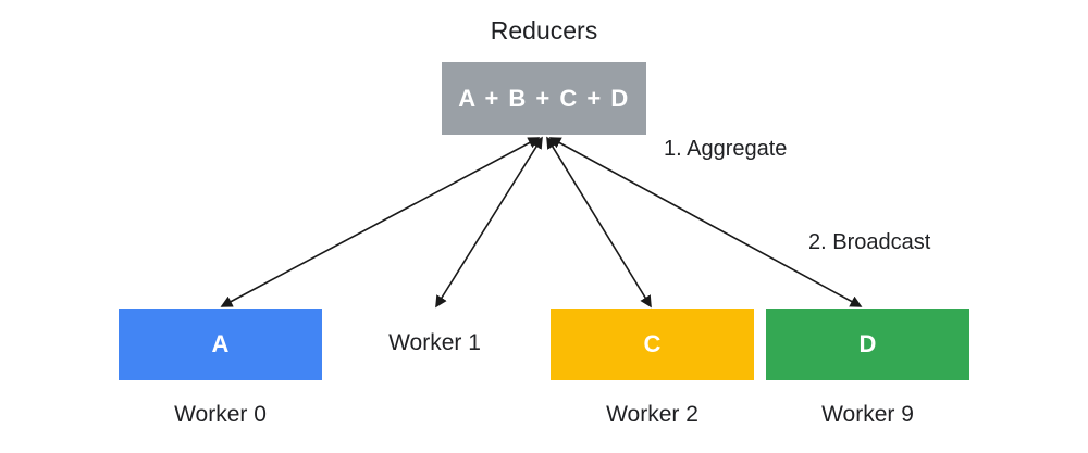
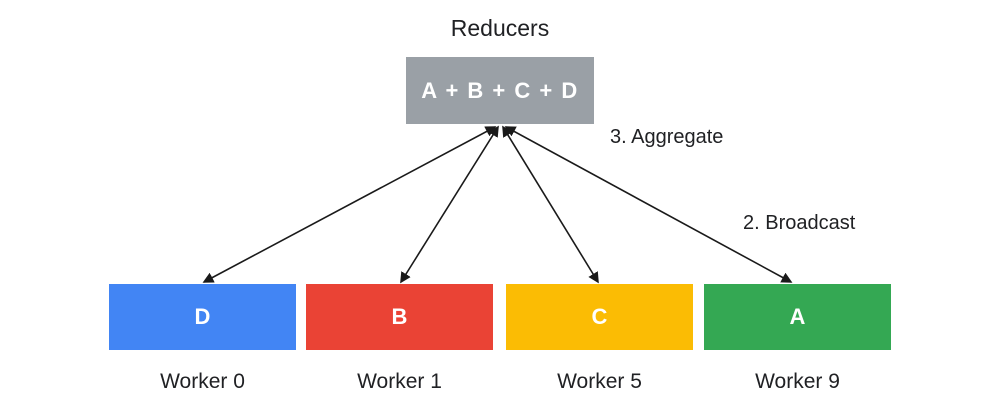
  Reducers
  A + B + C + D
- 1. Aggregate
+ 3. Aggregate
  2. Broadcast
- A
+ D
  Worker 0
+ B
  Worker 1
  C
- Worker 2
+ Worker 5
- D
+ A
  Worker 9
